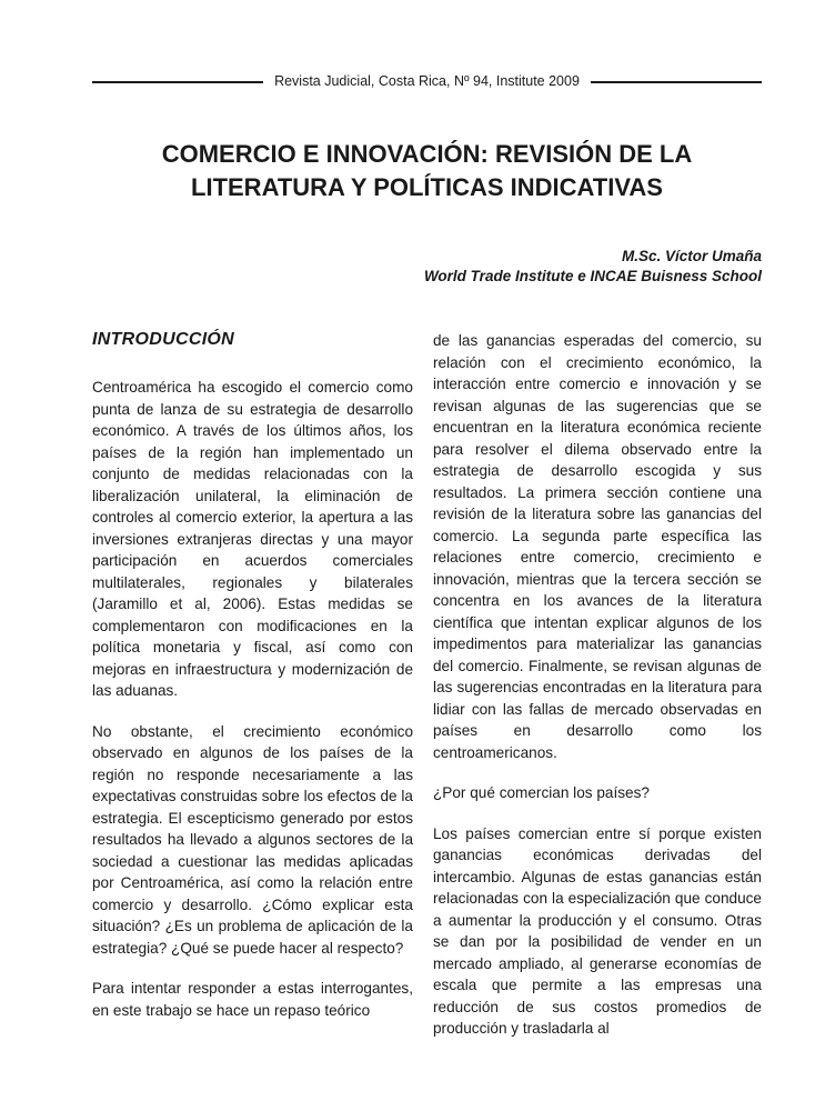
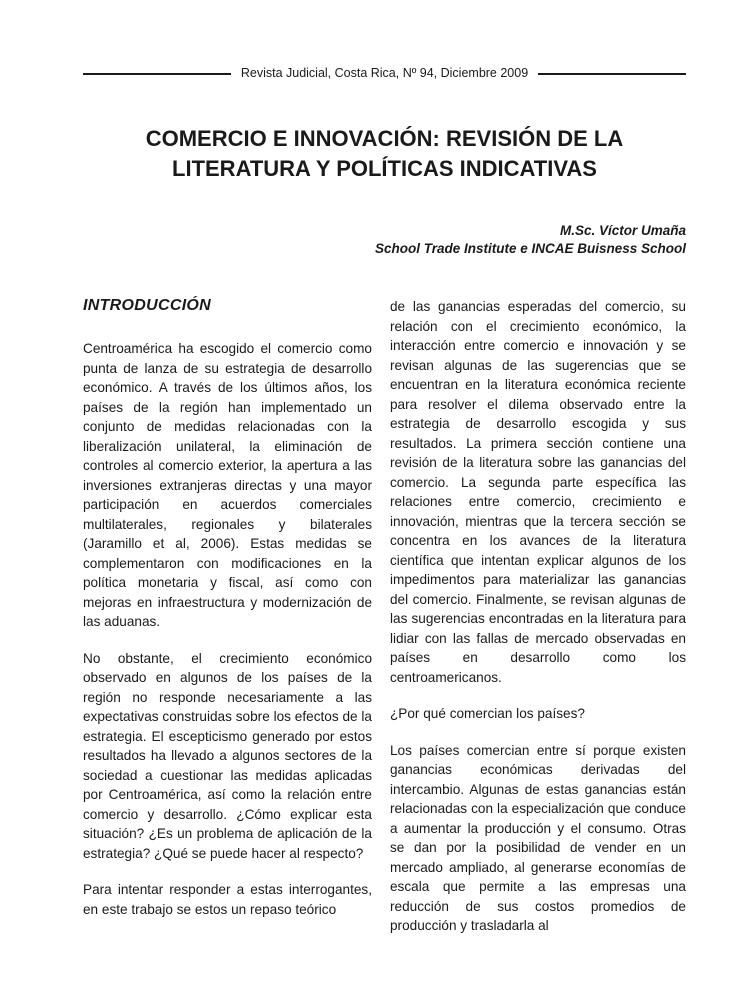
- Revista Judicial, Costa Rica, Nº 94, Institute 2009
+ Revista Judicial, Costa Rica, Nº 94, Diciembre 2009
  COMERCIO E INNOVACIÓN: REVISIÓN DE LA
  LITERATURA Y POLÍTICAS INDICATIVAS
  M.Sc. Víctor Umaña
- World Trade Institute e INCAE Buisness School
+ School Trade Institute e INCAE Buisness School
  INTRODUCCIÓN
  Centroamérica ha escogido el comercio como punta de lanza de su estrategia de desarrollo económico. A través de los últimos años, los países de la región han implementado un conjunto de medidas relacionadas con la liberalización unilateral, la eliminación de controles al comercio exterior, la apertura a las inversiones extranjeras directas y una mayor participación en acuerdos comerciales multilaterales, regionales y bilaterales (Jaramillo et al, 2006). Estas medidas se complementaron con modificaciones en la política monetaria y fiscal, así como con mejoras en infraestructura y modernización de las aduanas.
  No obstante, el crecimiento económico observado en algunos de los países de la región no responde necesariamente a las expectativas construidas sobre los efectos de la estrategia. El escepticismo generado por estos resultados ha llevado a algunos sectores de la sociedad a cuestionar las medidas aplicadas por Centroamérica, así como la relación entre comercio y desarrollo. ¿Cómo explicar esta situación? ¿Es un problema de aplicación de la estrategia? ¿Qué se puede hacer al respecto?
- Para intentar responder a estas interrogantes, en este trabajo se hace un repaso teórico
+ Para intentar responder a estas interrogantes, en este trabajo se estos un repaso teórico
  de las ganancias esperadas del comercio, su relación con el crecimiento económico, la interacción entre comercio e innovación y se revisan algunas de las sugerencias que se encuentran en la literatura económica reciente para resolver el dilema observado entre la estrategia de desarrollo escogida y sus resultados. La primera sección contiene una revisión de la literatura sobre las ganancias del comercio. La segunda parte específica las relaciones entre comercio, crecimiento e innovación, mientras que la tercera sección se concentra en los avances de la literatura científica que intentan explicar algunos de los impedimentos para materializar las ganancias del comercio. Finalmente, se revisan algunas de las sugerencias encontradas en la literatura para lidiar con las fallas de mercado observadas en países en desarrollo como los centroamericanos.
  ¿Por qué comercian los países?
  Los países comercian entre sí porque existen ganancias económicas derivadas del intercambio. Algunas de estas ganancias están relacionadas con la especialización que conduce a aumentar la producción y el consumo. Otras se dan por la posibilidad de vender en un mercado ampliado, al generarse economías de escala que permite a las empresas una reducción de sus costos promedios de producción y trasladarla al
